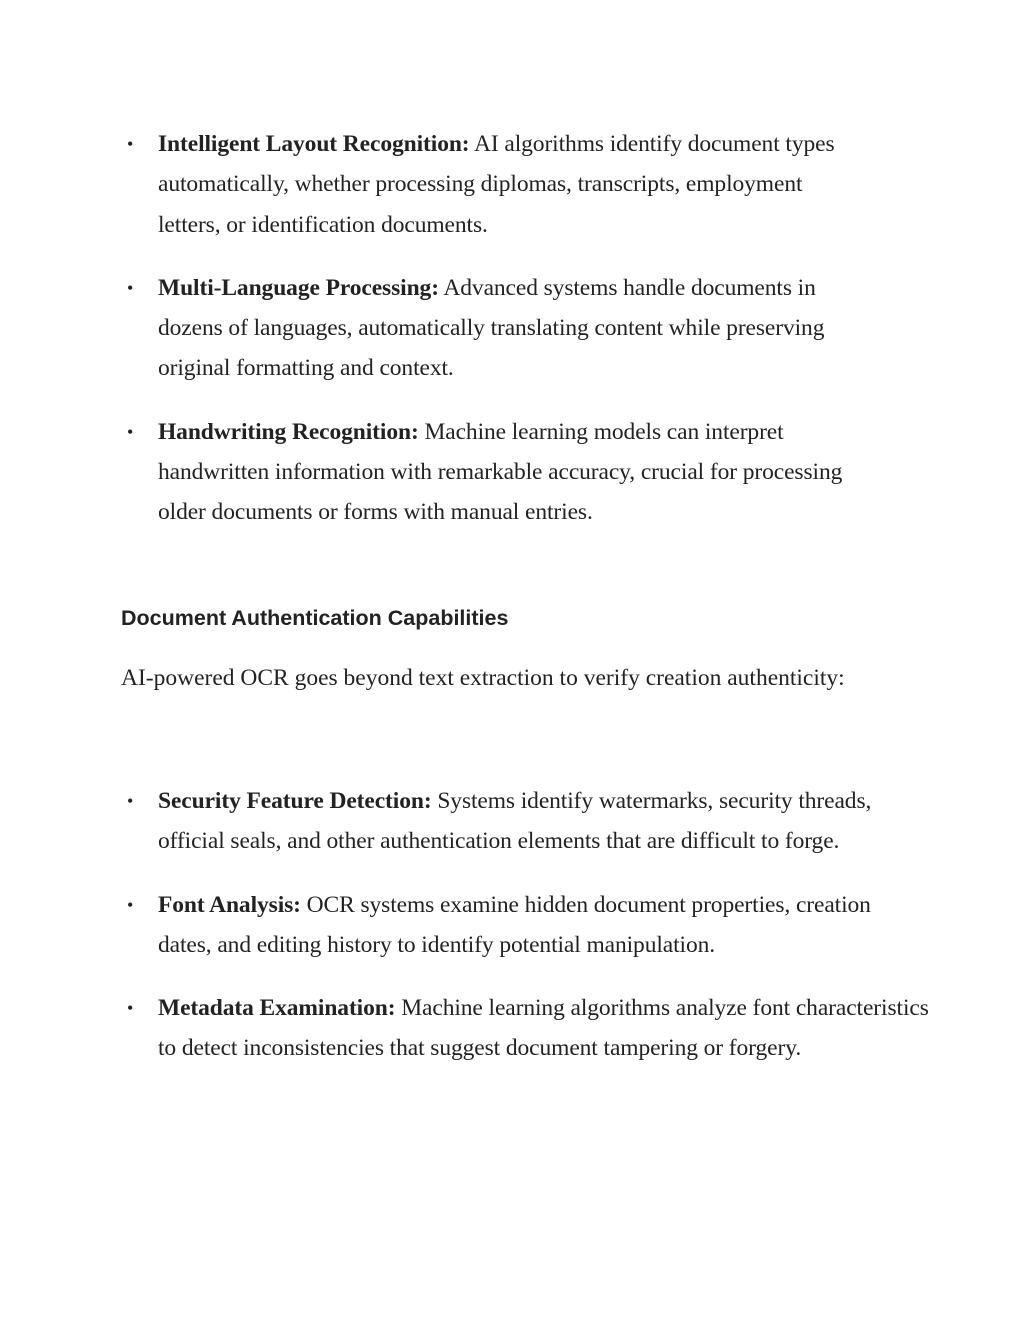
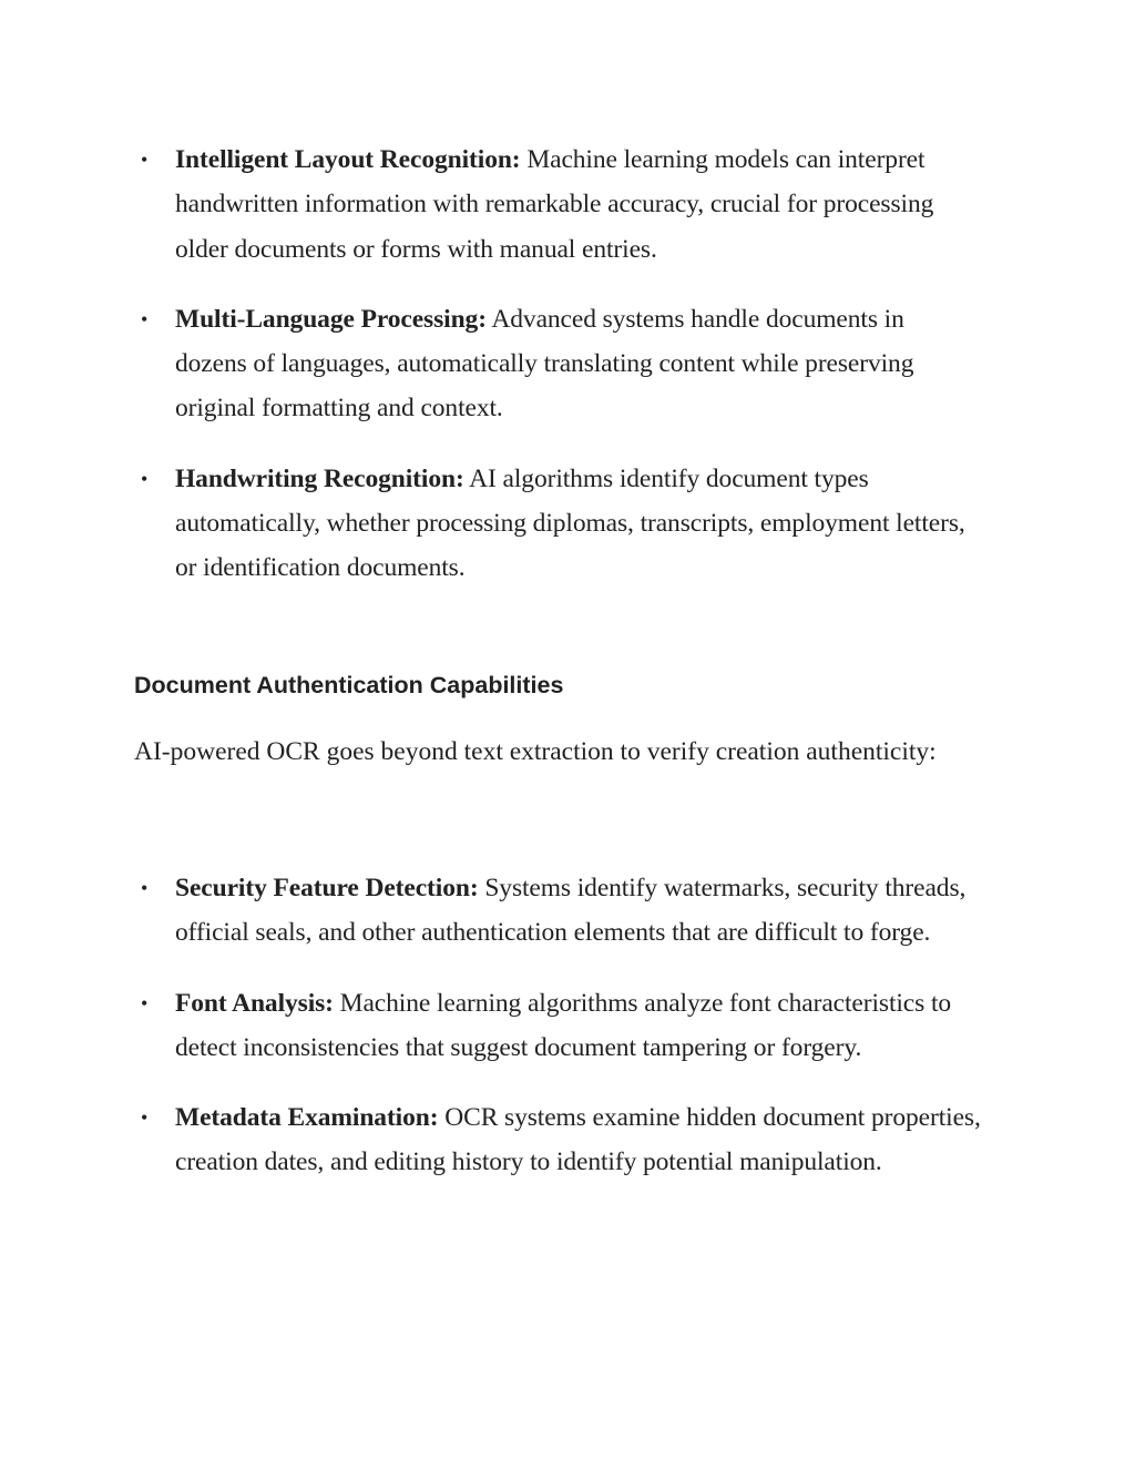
  •
- Intelligent Layout Recognition: AI algorithms identify document types automatically, whether processing diplomas, transcripts, employment letters, or identification documents.
+ Intelligent Layout Recognition: Machine learning models can interpret handwritten information with remarkable accuracy, crucial for processing older documents or forms with manual entries.
  •
  Multi-Language Processing: Advanced systems handle documents in dozens of languages, automatically translating content while preserving original formatting and context.
  •
- Handwriting Recognition: Machine learning models can interpret handwritten information with remarkable accuracy, crucial for processing older documents or forms with manual entries.
+ Handwriting Recognition: AI algorithms identify document types automatically, whether processing diplomas, transcripts, employment letters, or identification documents.
  Document Authentication Capabilities
  AI-powered OCR goes beyond text extraction to verify creation authenticity:
  •
  Security Feature Detection: Systems identify watermarks, security threads, official seals, and other authentication elements that are difficult to forge.
  •
- Font Analysis: OCR systems examine hidden document properties, creation dates, and editing history to identify potential manipulation.
+ Font Analysis: Machine learning algorithms analyze font characteristics to detect inconsistencies that suggest document tampering or forgery.
  •
- Metadata Examination: Machine learning algorithms analyze font characteristics to detect inconsistencies that suggest document tampering or forgery.
+ Metadata Examination: OCR systems examine hidden document properties, creation dates, and editing history to identify potential manipulation.
